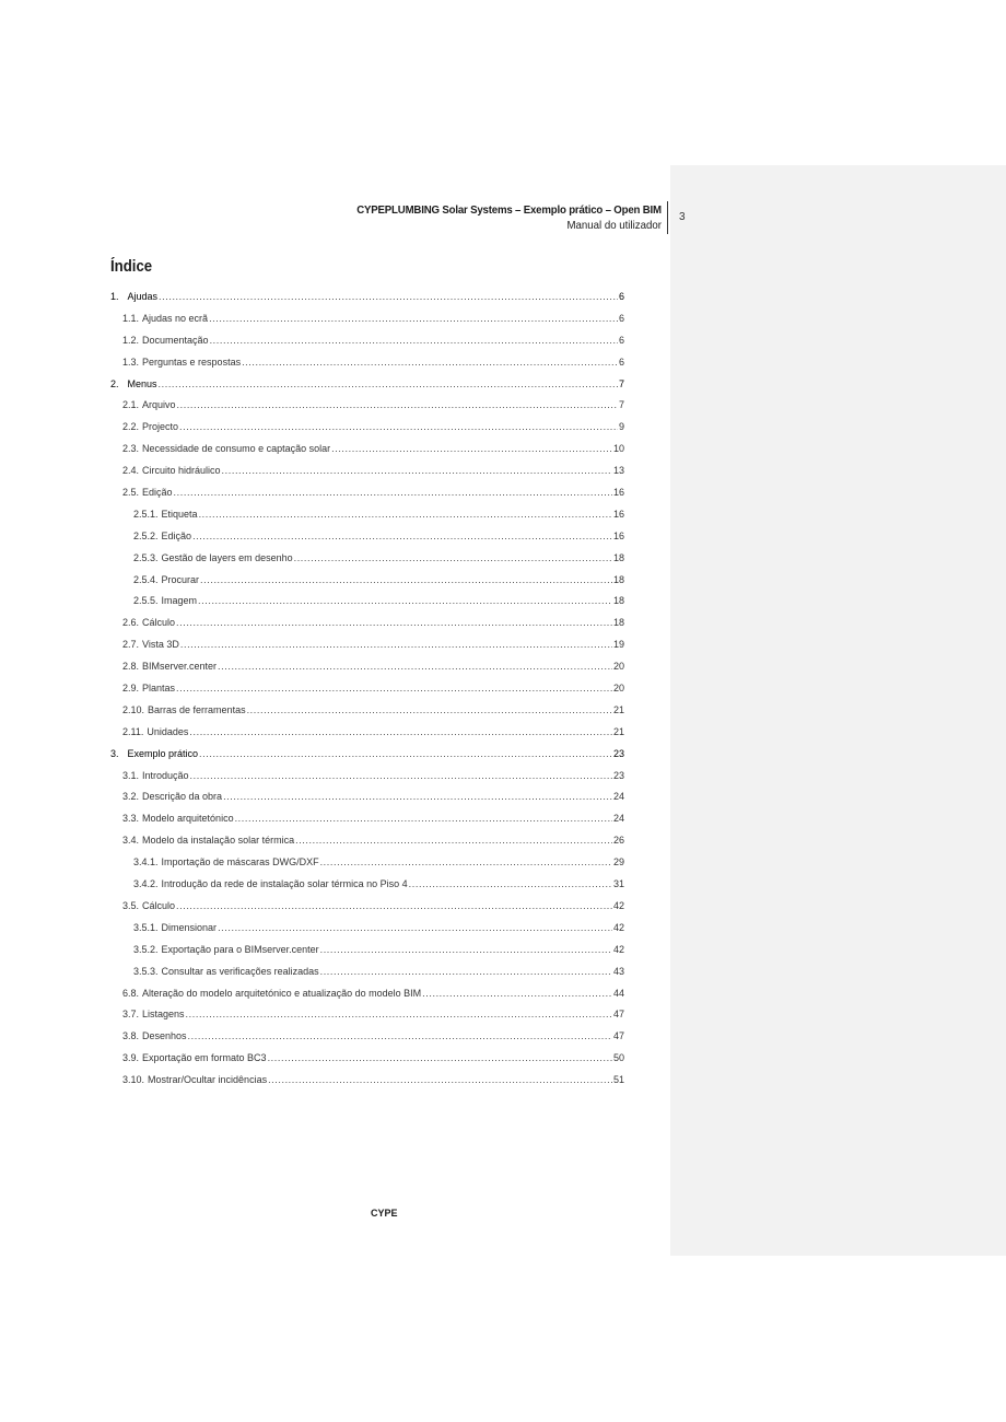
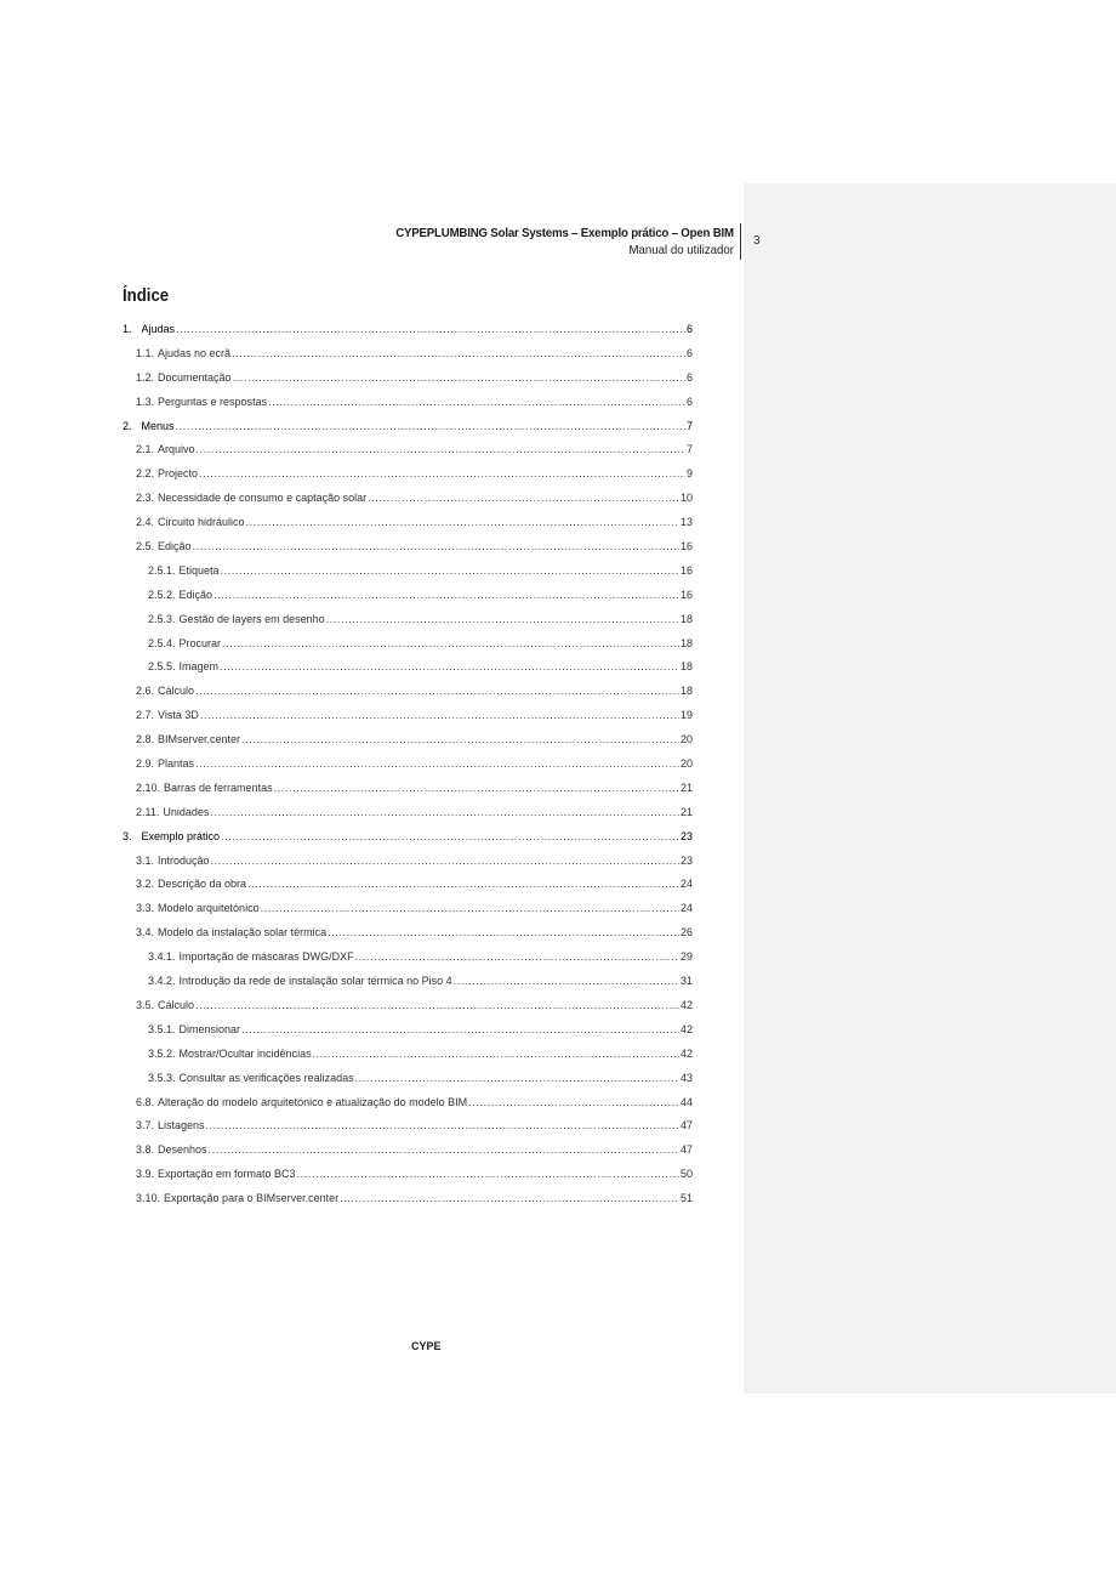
  CYPEPLUMBING Solar Systems – Exemplo prático – Open BIM
  Manual do utilizador
  3
  Índice
  1.
  Ajudas
  6
  1.1.
  Ajudas no ecrã
  6
  1.2.
  Documentação
  6
  1.3.
  Perguntas e respostas
  6
  2.
  Menus
  7
  2.1.
  Arquivo
  7
  2.2.
  Projecto
  9
  2.3.
  Necessidade de consumo e captação solar
  10
  2.4.
  Circuito hidráulico
  13
  2.5.
  Edição
  16
  2.5.1.
  Etiqueta
  16
  2.5.2.
  Edição
  16
  2.5.3.
  Gestão de layers em desenho
  18
  2.5.4.
  Procurar
  18
  2.5.5.
  Imagem
  18
  2.6.
  Cálculo
  18
  2.7.
  Vista 3D
  19
  2.8.
  BIMserver.center
  20
  2.9.
  Plantas
  20
  2.10.
  Barras de ferramentas
  21
  2.11.
  Unidades
  21
  3.
  Exemplo prático
  23
  3.1.
  Introdução
  23
  3.2.
  Descrição da obra
  24
  3.3.
  Modelo arquitetónico
  24
  3.4.
  Modelo da instalação solar térmica
  26
  3.4.1.
  Importação de máscaras DWG/DXF
  29
  3.4.2.
  Introdução da rede de instalação solar térmica no Piso 4
  31
  3.5.
  Cálculo
  42
  3.5.1.
  Dimensionar
  42
  3.5.2.
- Exportação para o BIMserver.center
+ Mostrar/Ocultar incidências
  42
  3.5.3.
  Consultar as verificações realizadas
  43
  6.8.
  Alteração do modelo arquitetónico e atualização do modelo BIM
  44
  3.7.
  Listagens
  47
  3.8.
  Desenhos
  47
  3.9.
  Exportação em formato BC3
  50
  3.10.
- Mostrar/Ocultar incidências
+ Exportação para o BIMserver.center
  51
  CYPE
